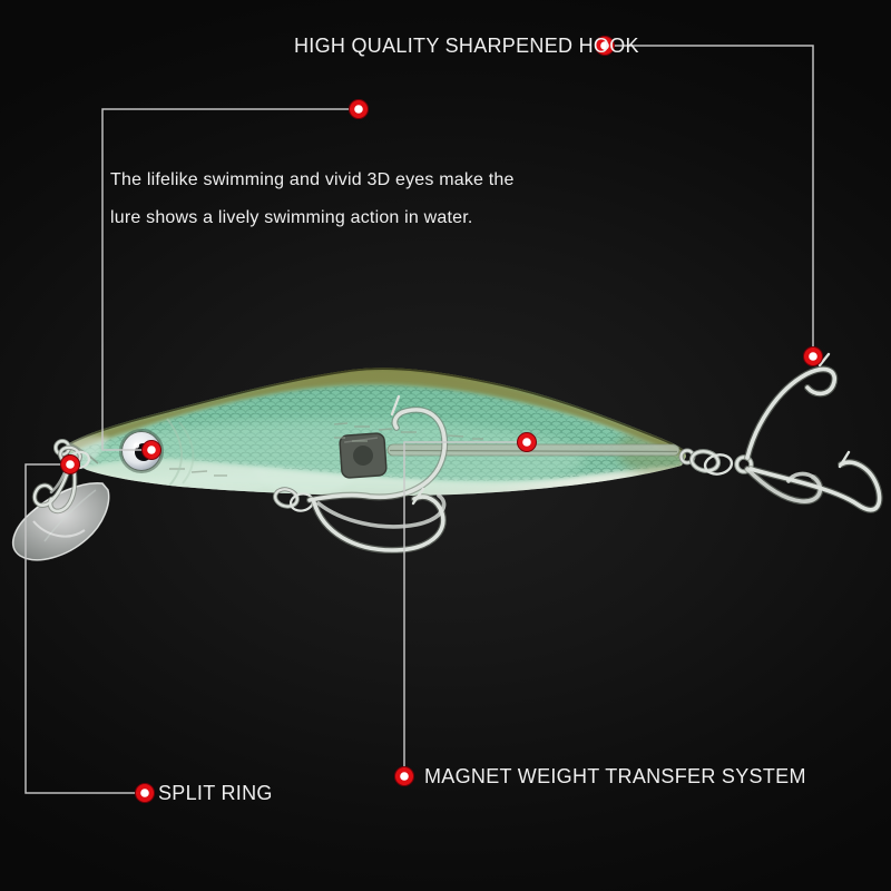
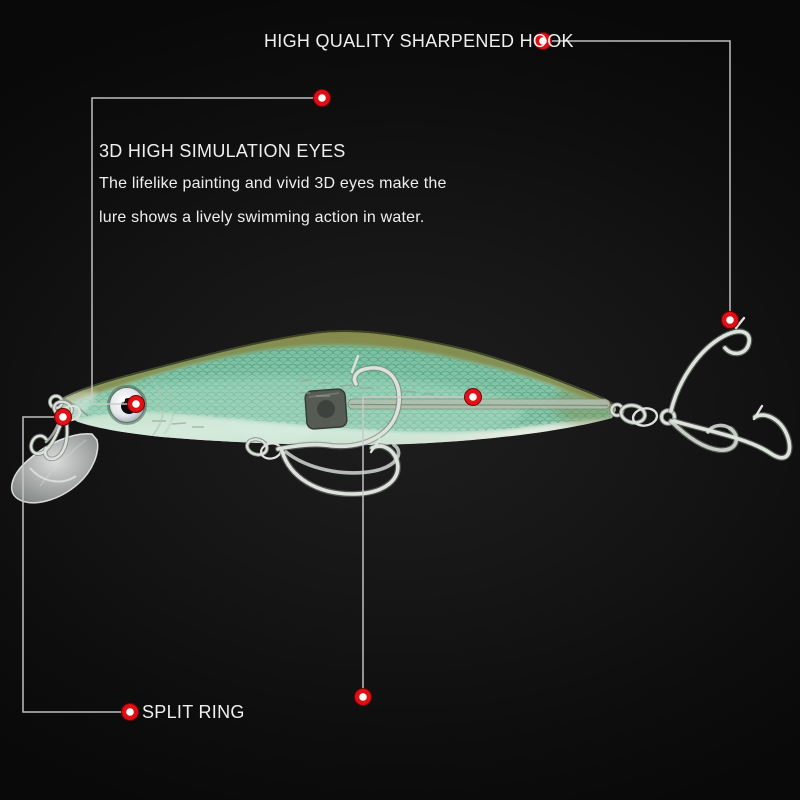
  HIGH QUALITY SHARPENED HOOK
+ 3D HIGH SIMULATION EYES
- The lifelike swimming and vivid 3D eyes make the
+ The lifelike painting and vivid 3D eyes make the
  lure shows a lively swimming action in water.
  SPLIT RING
- MAGNET WEIGHT TRANSFER SYSTEM
